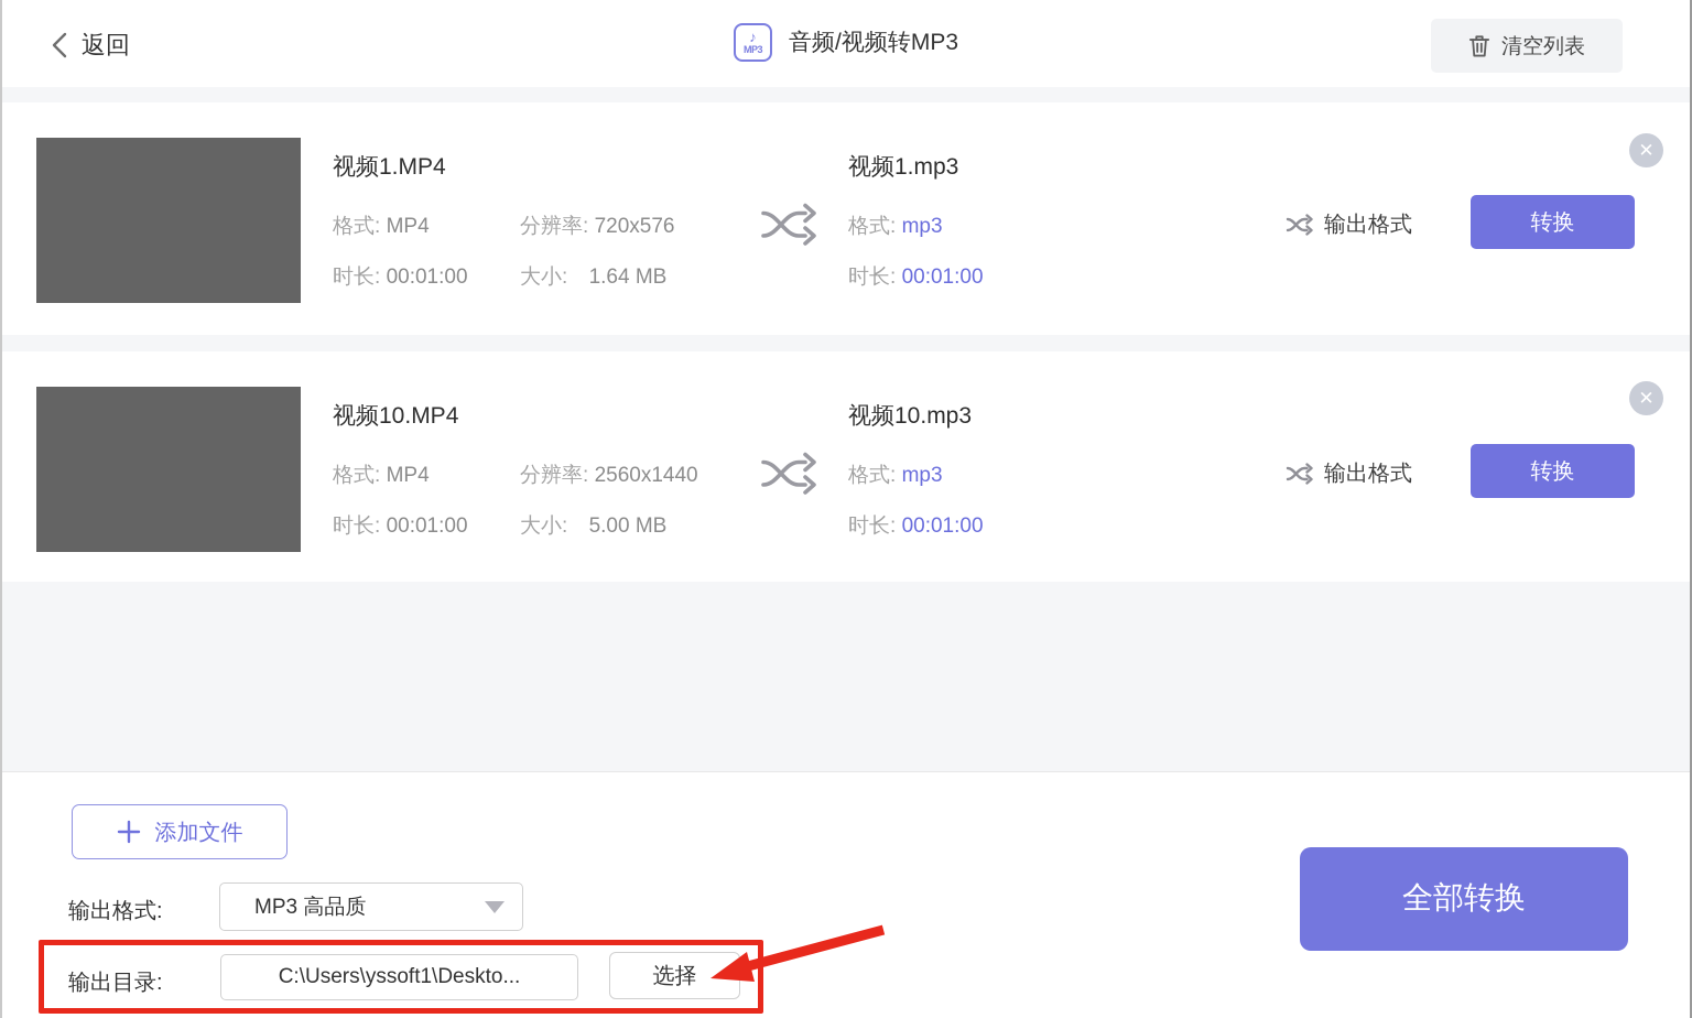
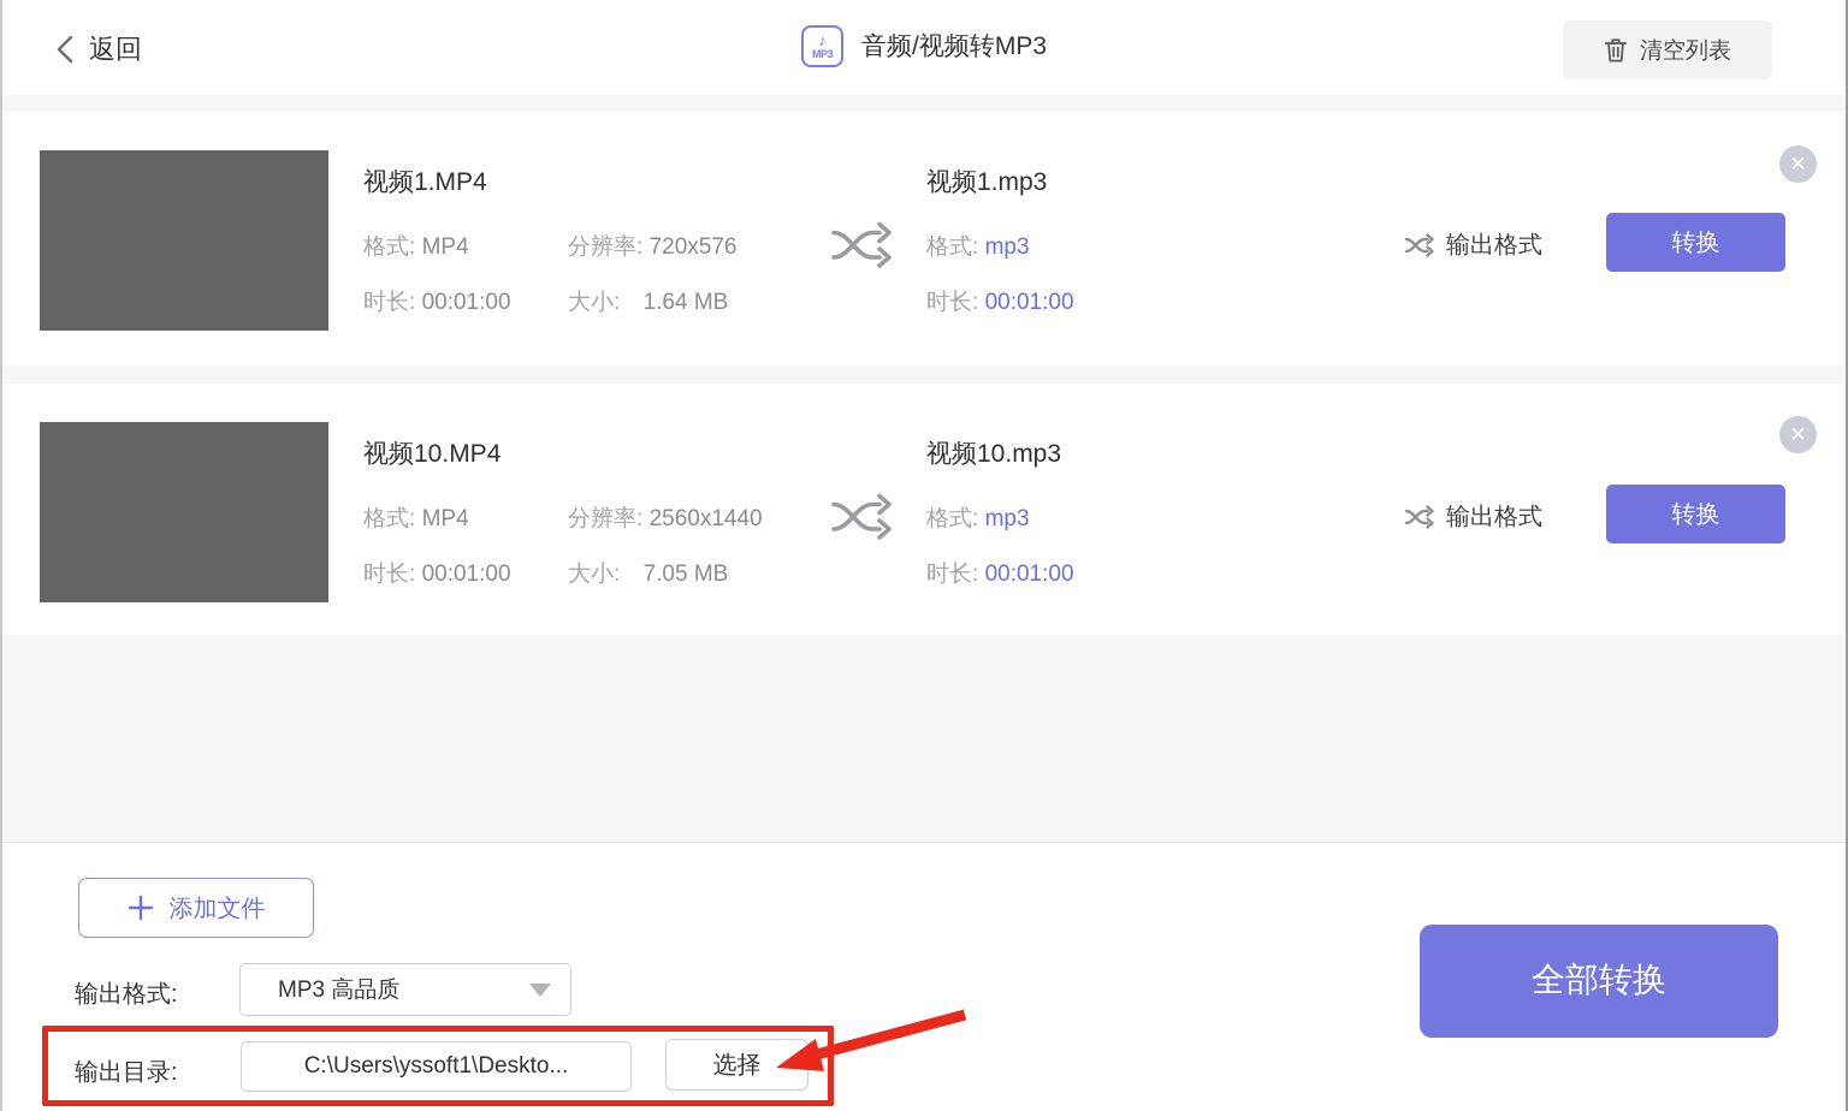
  返回
  ♪
  MP3
  音频/视频转MP3
  清空列表
  视频1.MP4
  格式: MP4
  分辨率: 720x576
  时长: 00:01:00
  大小: 1.64 MB
  视频1.mp3
  格式: mp3
  时长: 00:01:00
  输出格式
  转换
  ✕
  视频10.MP4
  格式: MP4
  分辨率: 2560x1440
  时长: 00:01:00
- 大小: 5.00 MB
+ 大小: 7.05 MB
  视频10.mp3
  格式: mp3
  时长: 00:01:00
  输出格式
  转换
  ✕
  添加文件
  输出格式:
  MP3 高品质
  输出目录:
  C:\Users\yssoft1\Deskto...
  选择
  全部转换
